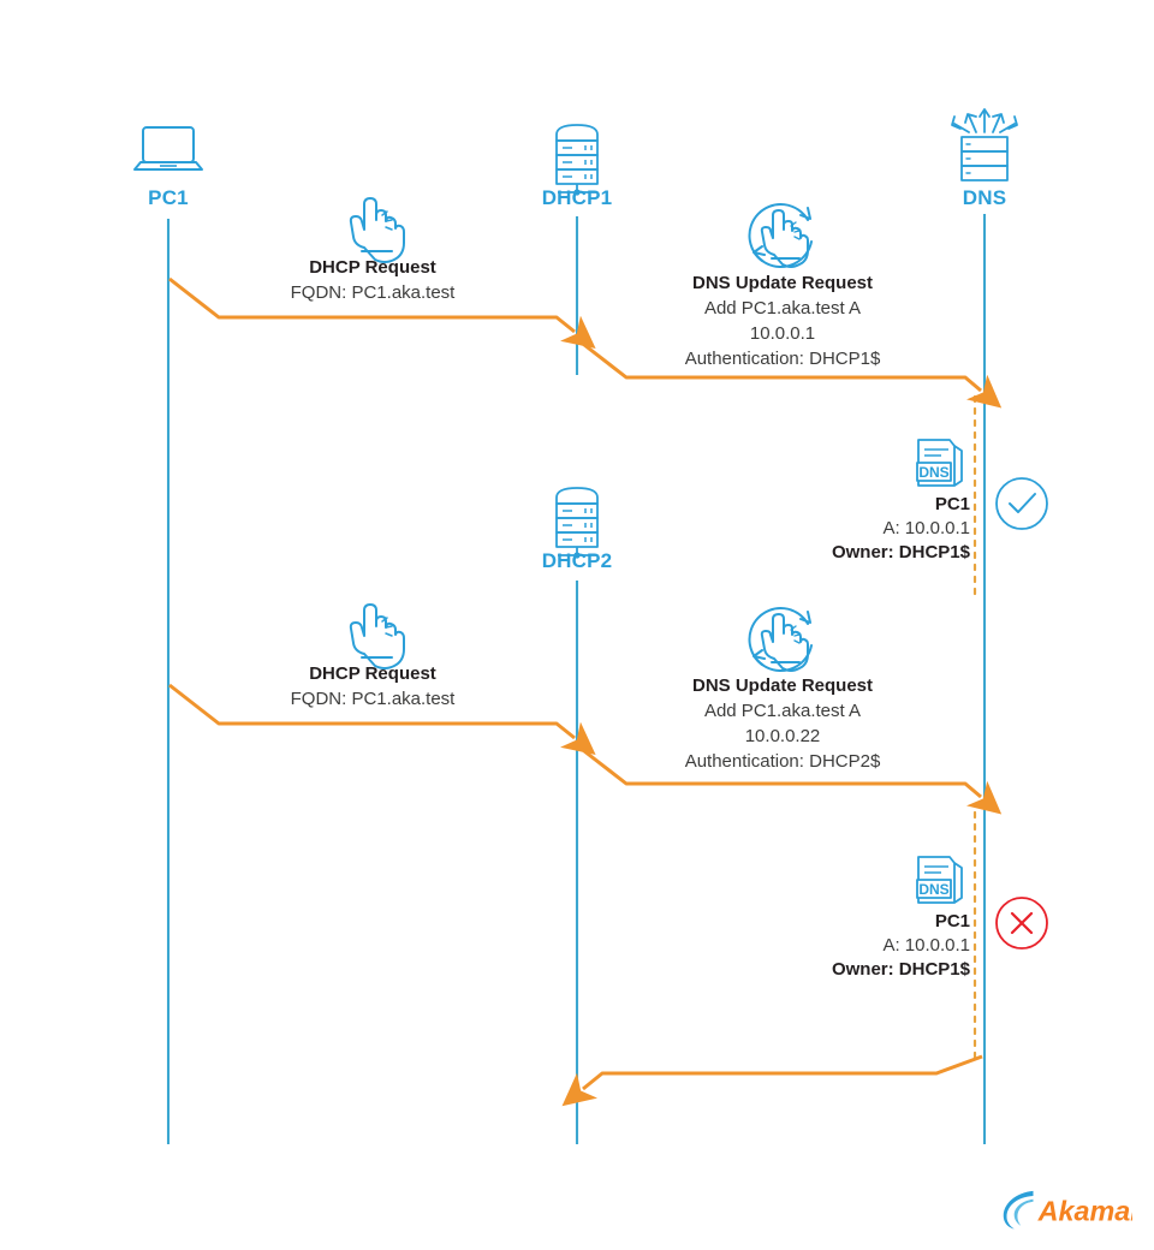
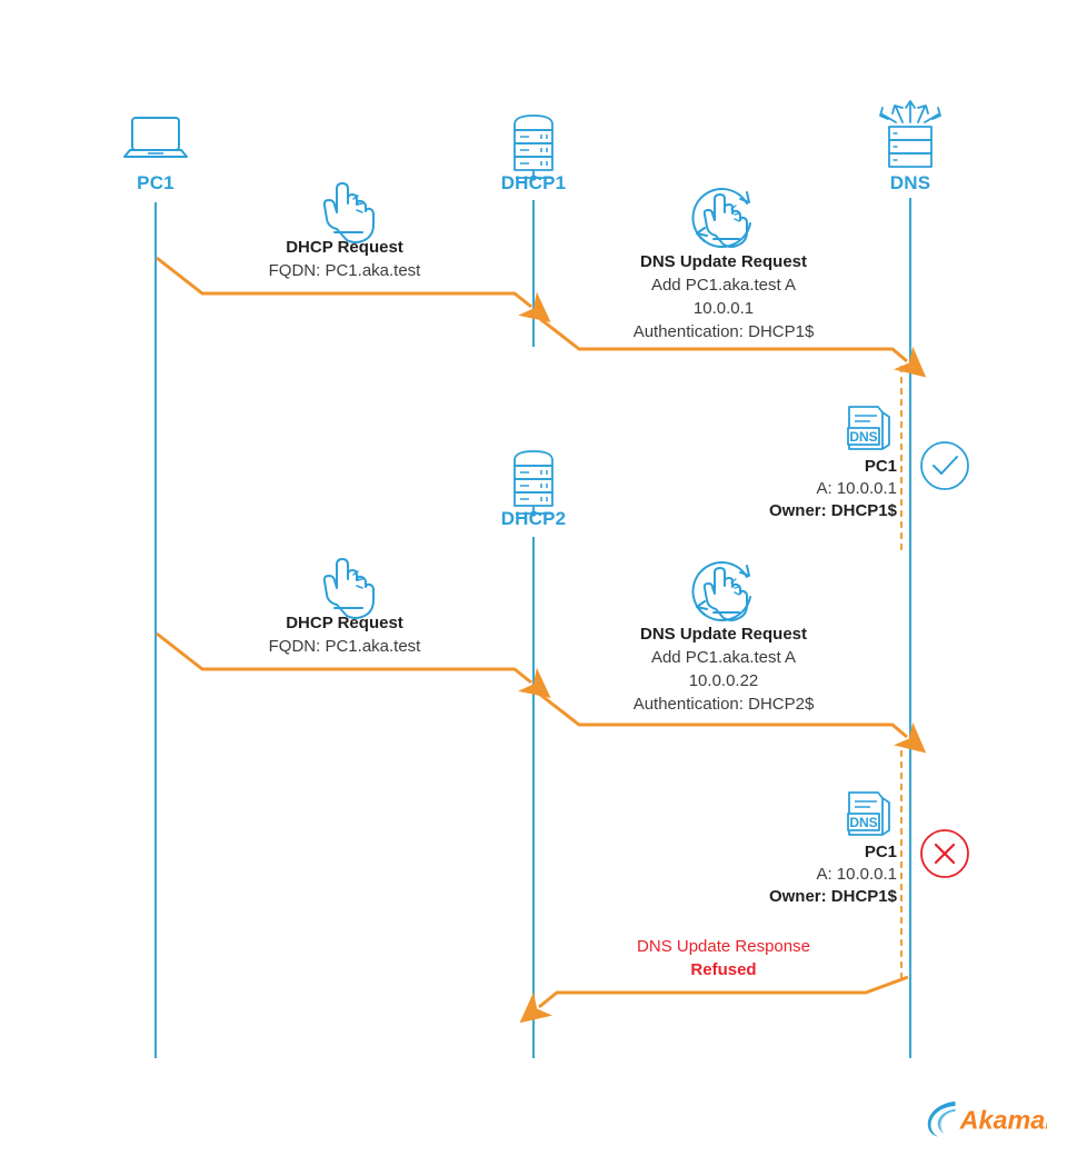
  DNS
  DNS
  PC1
  DHCP1
  DNS
  DHCP2
  DHCP Request
  FQDN: PC1.aka.test
  DNS Update Request
  Add PC1.aka.test A
  10.0.0.1
  Authentication: DHCP1$
  PC1
  A: 10.0.0.1
  Owner: DHCP1$
  DHCP Request
  FQDN: PC1.aka.test
  DNS Update Request
  Add PC1.aka.test A
  10.0.0.22
  Authentication: DHCP2$
  PC1
  A: 10.0.0.1
  Owner: DHCP1$
+ DNS Update Response
+ Refused
  Akama
